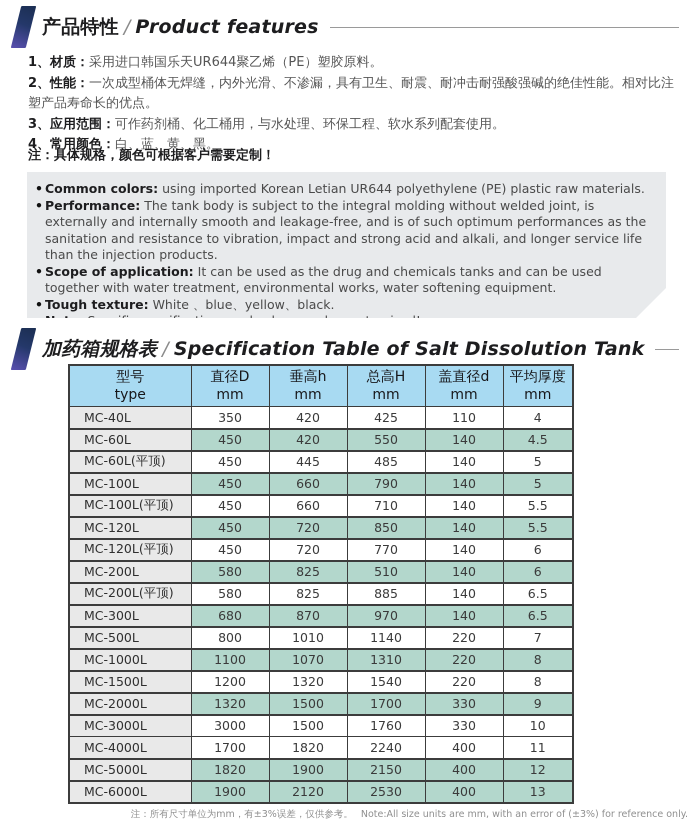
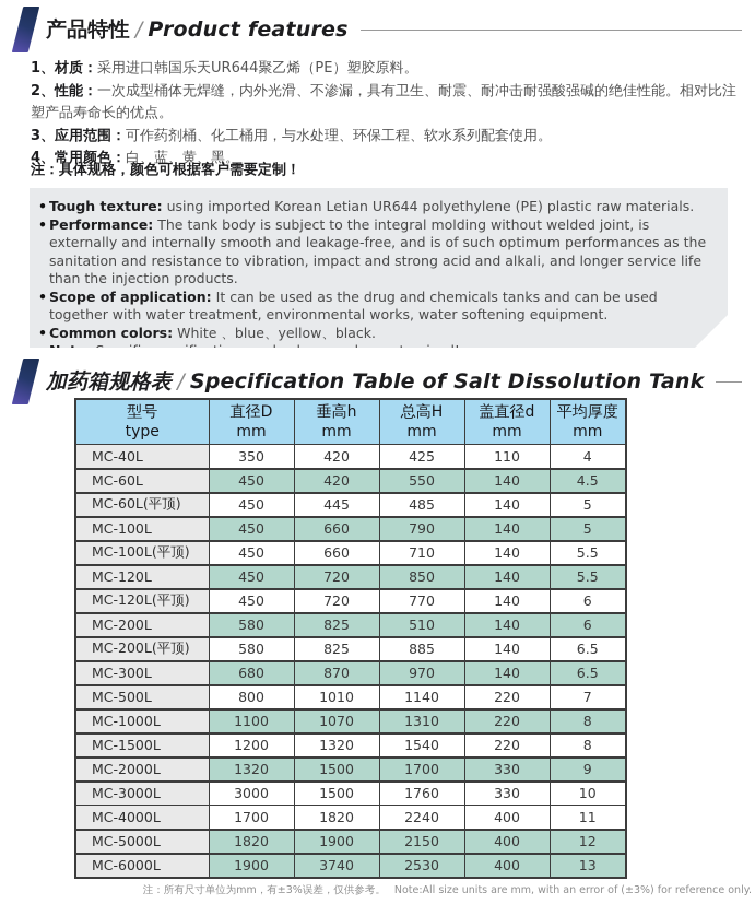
  产品特性 / Product features
  1、材质：采用进口韩国乐天UR644聚乙烯（PE）塑胶原料。
  2、性能：一次成型桶体无焊缝，内外光滑、不渗漏，具有卫生、耐震、耐冲击耐强酸强碱的绝佳性能。相对比注塑产品寿命长的优点。
  3、应用范围：可作药剂桶、化工桶用，与水处理、环保工程、软水系列配套使用。
  4、常用颜色：白、蓝、黄、黑。
  注：具体规格，颜色可根据客户需要定制！
  •
- Common colors: using imported Korean Letian UR644 polyethylene (PE) plastic raw materials.
+ Tough texture: using imported Korean Letian UR644 polyethylene (PE) plastic raw materials.
  •
  Performance: The tank body is subject to the integral molding without welded joint, is externally and internally smooth and leakage-free, and is of such optimum performances as the sanitation and resistance to vibration, impact and strong acid and alkali, and longer service life than the injection products.
  •
  Scope of application: It can be used as the drug and chemicals tanks and can be used together with water treatment, environmental works, water softening equipment.
  •
- Tough texture: White 、blue、yellow、black.
+ Common colors: White 、blue、yellow、black.
  加药箱规格表 / Specification Table of Salt Dissolution Tank
  型号type	直径Dmm	垂高hmm	总高Hmm	盖直径dmm	平均厚度mm
  MC-40L	350	420	425	110	4
  MC-60L	450	420	550	140	4.5
  MC-60L(平顶)	450	445	485	140	5
  MC-100L	450	660	790	140	5
  MC-100L(平顶)	450	660	710	140	5.5
  MC-120L	450	720	850	140	5.5
  MC-120L(平顶)	450	720	770	140	6
  MC-200L	580	825	510	140	6
  MC-200L(平顶)	580	825	885	140	6.5
  MC-300L	680	870	970	140	6.5
  MC-500L	800	1010	1140	220	7
  MC-1000L	1100	1070	1310	220	8
  MC-1500L	1200	1320	1540	220	8
  MC-2000L	1320	1500	1700	330	9
  MC-3000L	3000	1500	1760	330	10
  MC-4000L	1700	1820	2240	400	11
  MC-5000L	1820	1900	2150	400	12
- MC-6000L	1900	2120	2530	400	13
+ MC-6000L	1900	3740	2530	400	13
  注：所有尺寸单位为mm，有±3%误差，仅供参考。 Note:All size units are mm, with an error of (±3%) for reference only.
